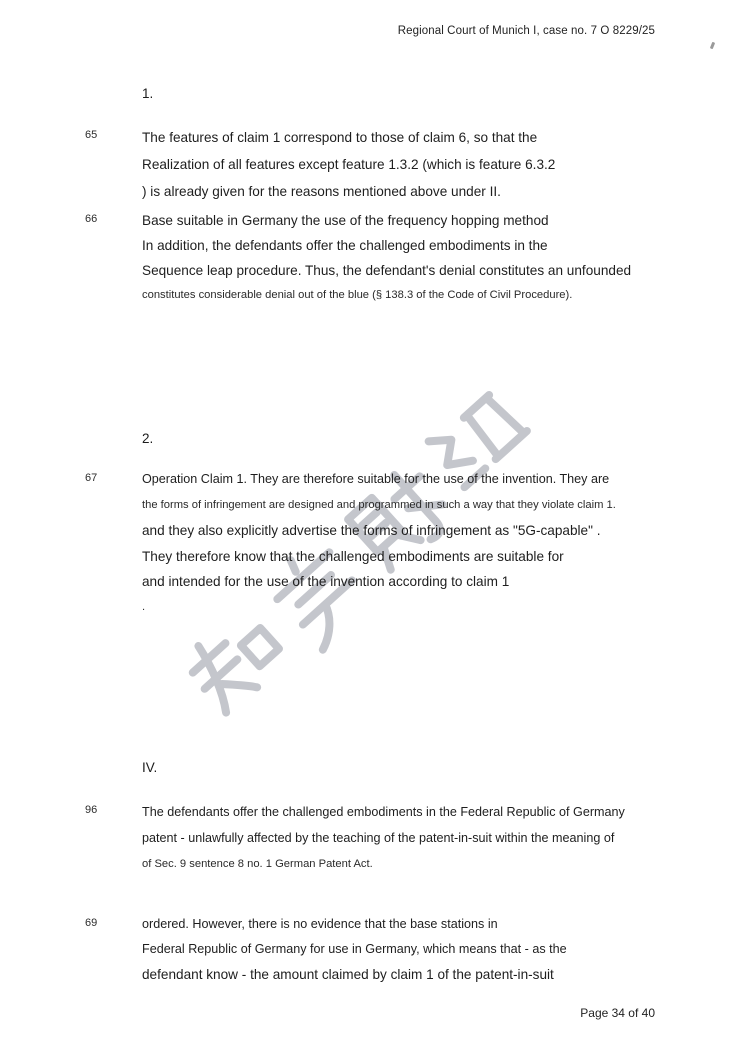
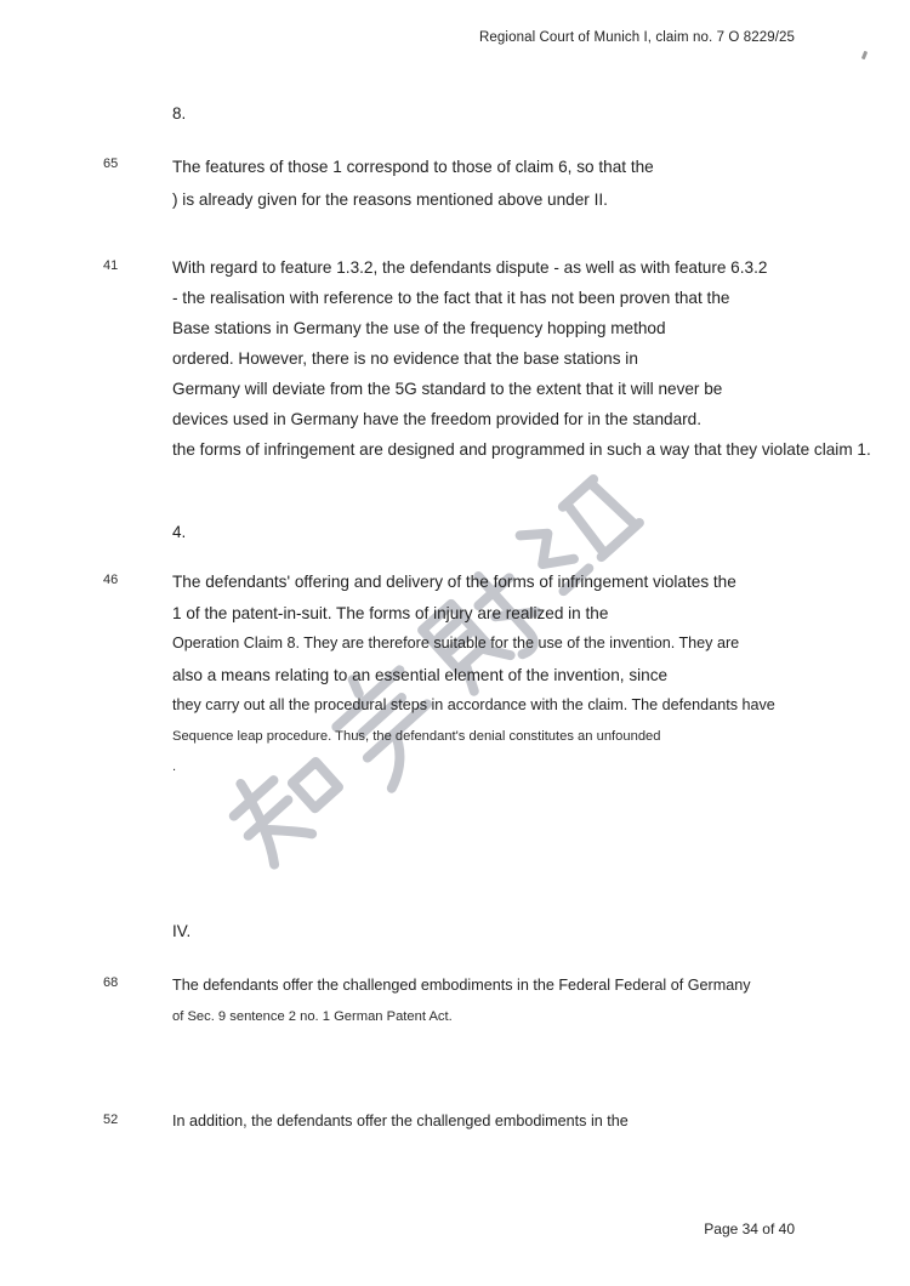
- Regional Court of Munich I, case no. 7 O 8229/25
+ Regional Court of Munich I, claim no. 7 O 8229/25
- 1.
+ 8.
  65
- The features of claim 1 correspond to those of claim 6, so that the
+ The features of those 1 correspond to those of claim 6, so that the
- Realization of all features except feature 1.3.2 (which is feature 6.3.2
  ) is already given for the reasons mentioned above under II.
- 66
+ 41
+ With regard to feature 1.3.2, the defendants dispute - as well as with feature 6.3.2
+ - the realisation with reference to the fact that it has not been proven that the
- Base suitable in Germany the use of the frequency hopping method
+ Base stations in Germany the use of the frequency hopping method
- In addition, the defendants offer the challenged embodiments in the
+ ordered. However, there is no evidence that the base stations in
+ Germany will deviate from the 5G standard to the extent that it will never be
+ devices used in Germany have the freedom provided for in the standard.
- Sequence leap procedure. Thus, the defendant's denial constitutes an unfounded
+ the forms of infringement are designed and programmed in such a way that they violate claim 1.
- constitutes considerable denial out of the blue (§ 138.3 of the Code of Civil Procedure).
- 2.
+ 4.
- 67
+ 46
+ The defendants' offering and delivery of the forms of infringement violates the
+ 1 of the patent-in-suit. The forms of injury are realized in the
- Operation Claim 1. They are therefore suitable for the use of the invention. They are
+ Operation Claim 8. They are therefore suitable for the use of the invention. They are
+ also a means relating to an essential element of the invention, since
+ they carry out all the procedural steps in accordance with the claim. The defendants have
- the forms of infringement are designed and programmed in such a way that they violate claim 1.
+ Sequence leap procedure. Thus, the defendant's denial constitutes an unfounded
- and they also explicitly advertise the forms of infringement as "5G-capable" .
- They therefore know that the challenged embodiments are suitable for
- and intended for the use of the invention according to claim 1
  .
  IV.
- 96
+ 68
- The defendants offer the challenged embodiments in the Federal Republic of Germany
+ The defendants offer the challenged embodiments in the Federal Federal of Germany
- patent - unlawfully affected by the teaching of the patent-in-suit within the meaning of
- of Sec. 9 sentence 8 no. 1 German Patent Act.
+ of Sec. 9 sentence 2 no. 1 German Patent Act.
- 69
+ 52
- ordered. However, there is no evidence that the base stations in
+ In addition, the defendants offer the challenged embodiments in the
- Federal Republic of Germany for use in Germany, which means that - as the
- defendant know - the amount claimed by claim 1 of the patent-in-suit
  Page 34 of 40
